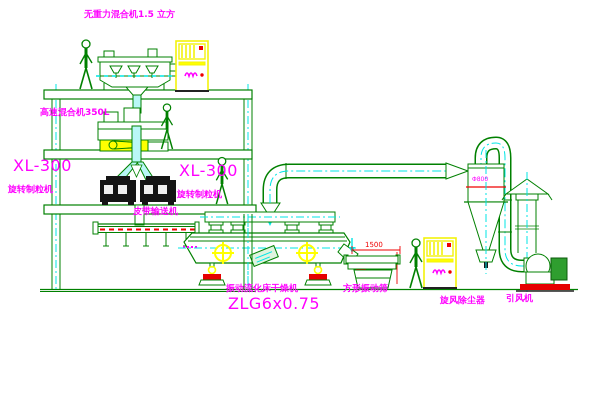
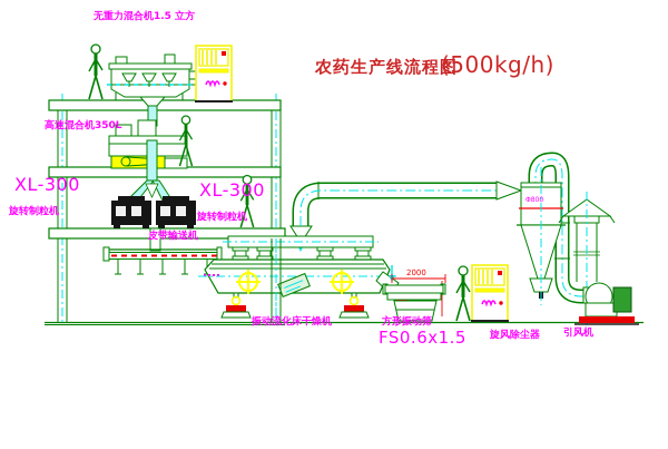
  无重力混合机1.5 立方
+ 农药生产线流程图
+ (500kg/h)
  高速混合机350L
  XL-300
  旋转制粒机
  XL-300
  旋转制粒机
  皮带输送机
  振动流化床干燥机
- ZLG6x0.75
  方形振动筛
+ FS0.6x1.5
  旋风除尘器
  引风机
- 1500
+ 2000
